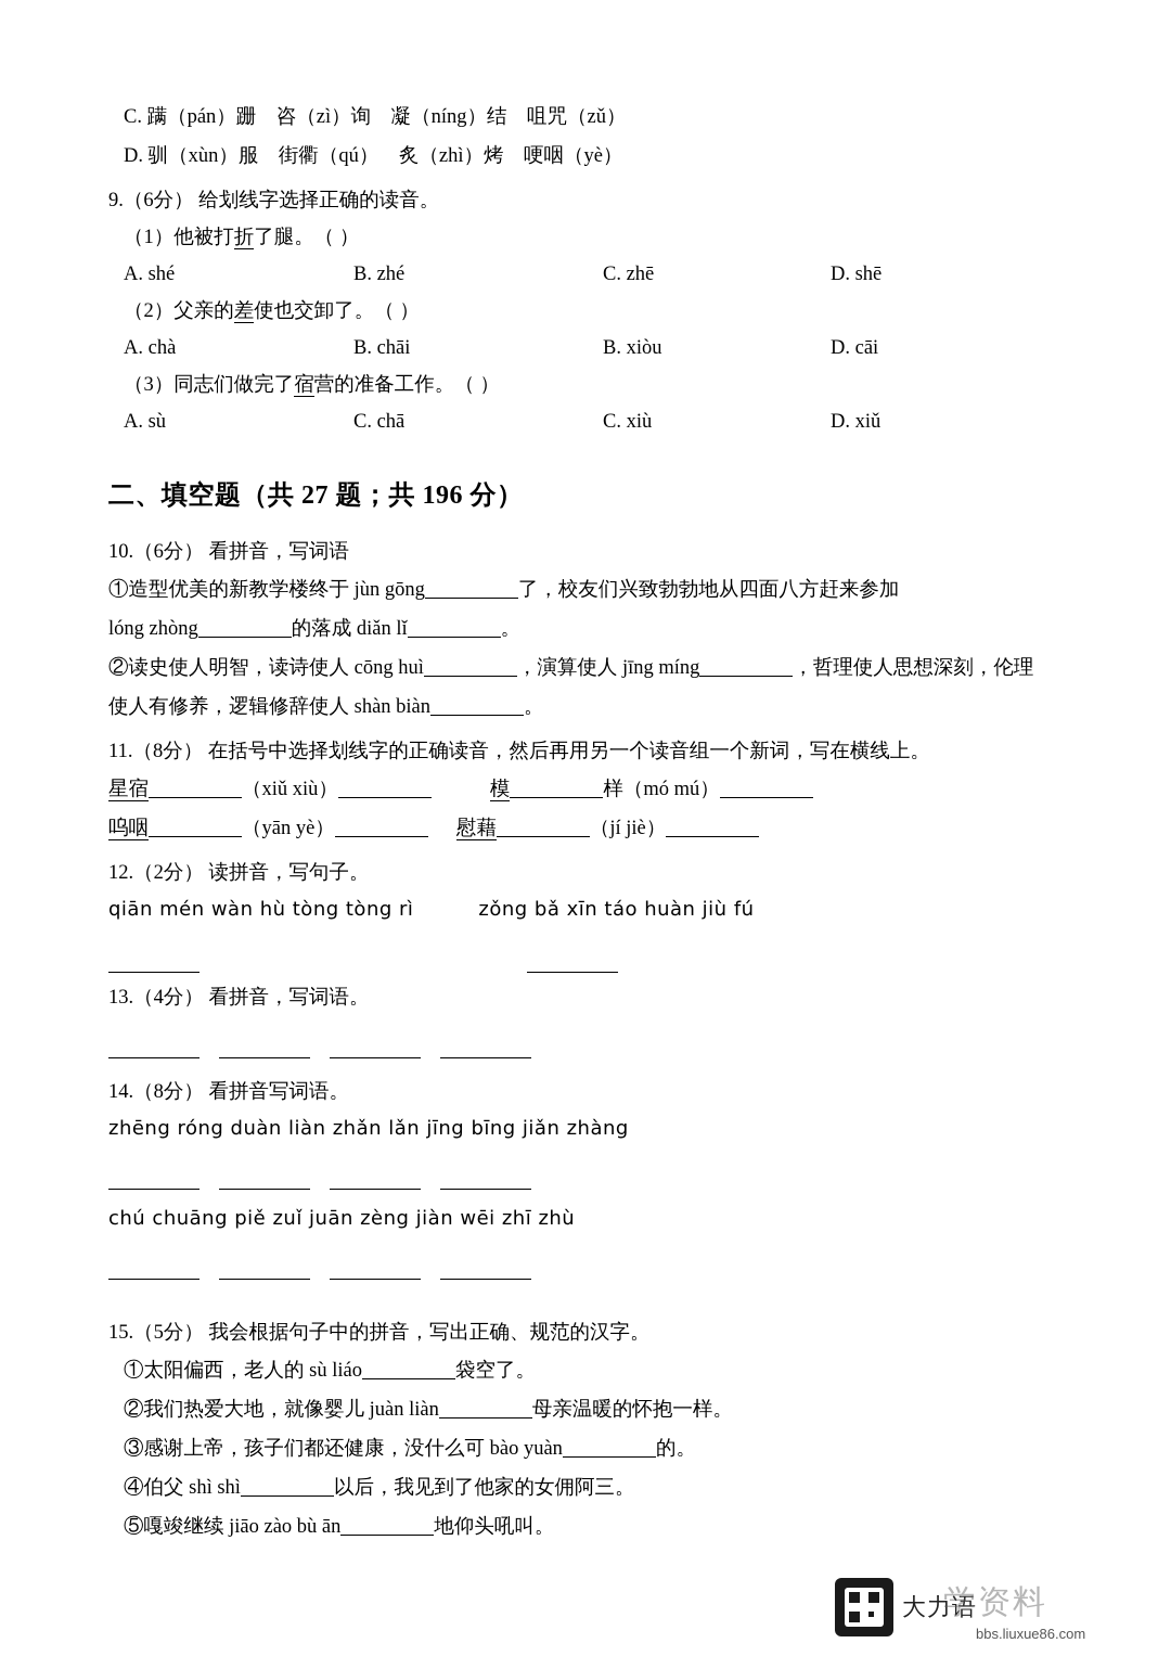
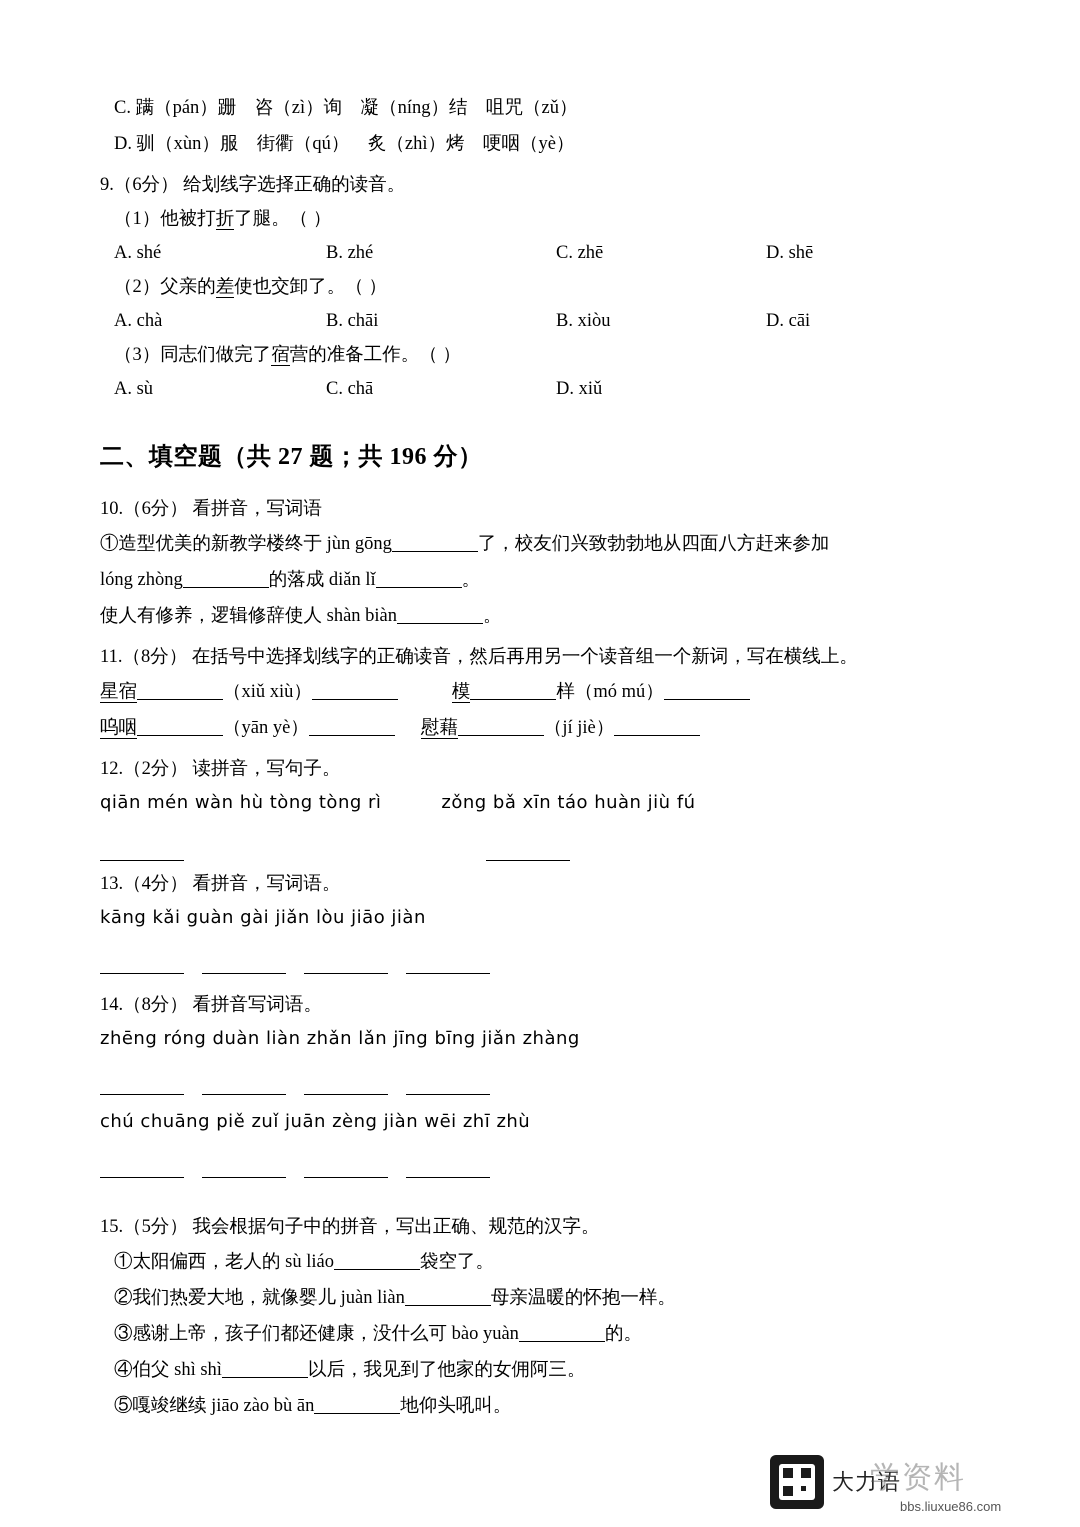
  C. 蹒（pán）跚 咨（zì）询 凝（níng）结 咀咒（zǔ）
  D. 驯（xùn）服 街衢（qú） 炙（zhì）烤 哽咽（yè）
  9.（6分） 给划线字选择正确的读音。
  （1）他被打折了腿。（ ）
  A. shé
  B. zhé
  C. zhē
  D. shē
  （2）父亲的差使也交卸了。（ ）
  A. chà
  B. chāi
  B. xiòu
  D. cāi
  （3）同志们做完了宿营的准备工作。（ ）
  A. sù
  C. chā
- C. xiù
  D. xiǔ
  二、填空题（共 27 题；共 196 分）
  10.（6分） 看拼音，写词语
  ①造型优美的新教学楼终于 jùn gōng 了，校友们兴致勃勃地从四面八方赶来参加
  lóng zhòng 的落成 diǎn lǐ 。
- ②读史使人明智，读诗使人 cōng huì ，演算使人 jīng míng ，哲理使人思想深刻，伦理
  使人有修养，逻辑修辞使人 shàn biàn 。
  11.（8分） 在括号中选择划线字的正确读音，然后再用另一个读音组一个新词，写在横线上。
  星宿 （xiǔ xiù） 模 样（mó mú）
  呜咽 （yān yè） 慰藉 （jí jiè）
  12.（2分） 读拼音，写句子。
  qiān mén wàn hù tòng tòng rì zǒng bǎ xīn táo huàn jiù fú
  13.（4分） 看拼音，写词语。
+ kāng kǎi guàn gài jiǎn lòu jiāo jiàn
  14.（8分） 看拼音写词语。
  zhēng róng duàn liàn zhǎn lǎn jīng bīng jiǎn zhàng
  chú chuāng piě zuǐ juān zèng jiàn wēi zhī zhù
  15.（5分） 我会根据句子中的拼音，写出正确、规范的汉字。
  ①太阳偏西，老人的 sù liáo 袋空了。
  ②我们热爱大地，就像婴儿 juàn liàn 母亲温暖的怀抱一样。
  ③感谢上帝，孩子们都还健康，没什么可 bào yuàn 的。
  ④伯父 shì shì 以后，我见到了他家的女佣阿三。
  ⑤嘎竣继续 jiāo zào bù ān 地仰头吼叫。
  大力语
  学资料
  bbs.liuxue86.com
